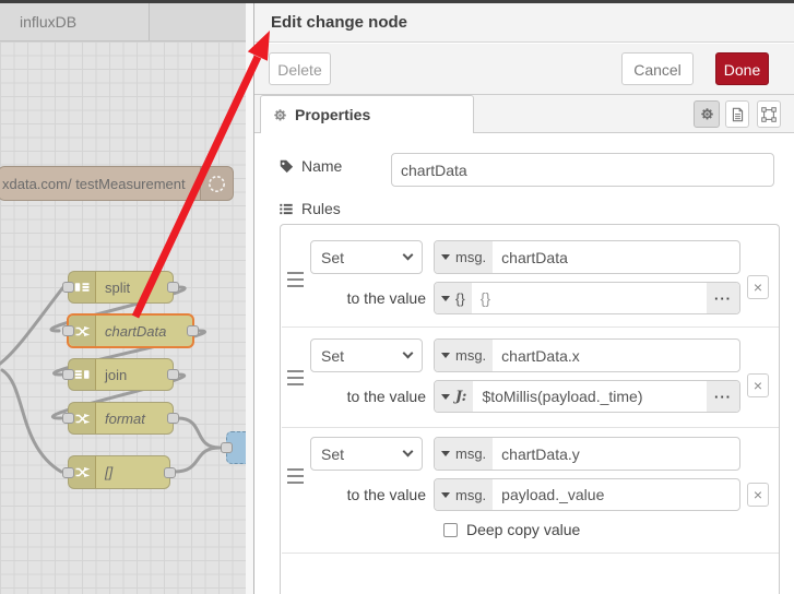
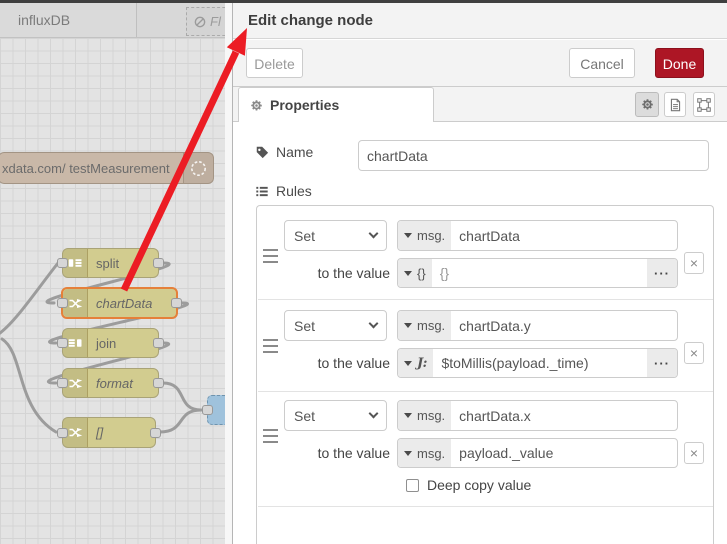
  influxDB
+ Fl
  xdata.com/ testMeasurement
  split
  chartData
  join
  format
  []
  Edit change node
  Delete
  Cancel
  Done
  Properties
  Name
  chartData
  Rules
  Set
  msg.
  chartData
  to the value
  {}
  {}
  ···
  ×
  Set
  msg.
- chartData.x
+ chartData.y
  to the value
  J:
  $toMillis(payload._time)
  ···
  ×
  Set
  msg.
- chartData.y
+ chartData.x
  to the value
  msg.
  payload._value
  ×
  Deep copy value
